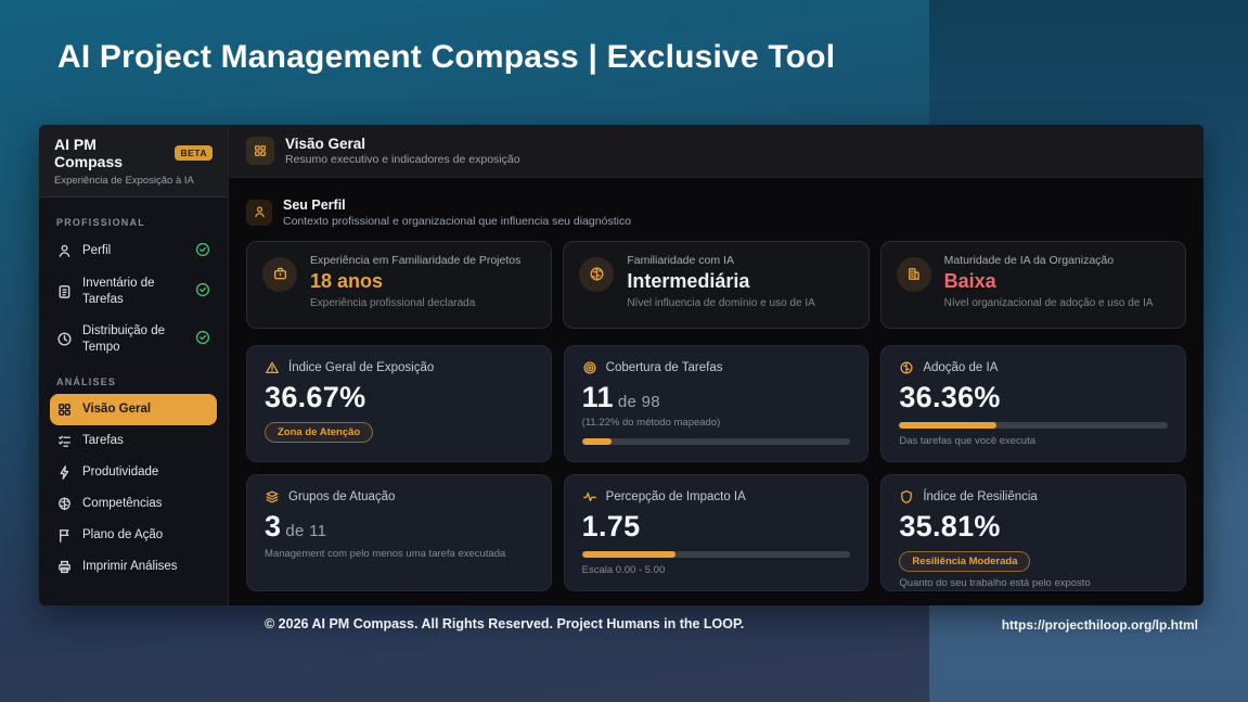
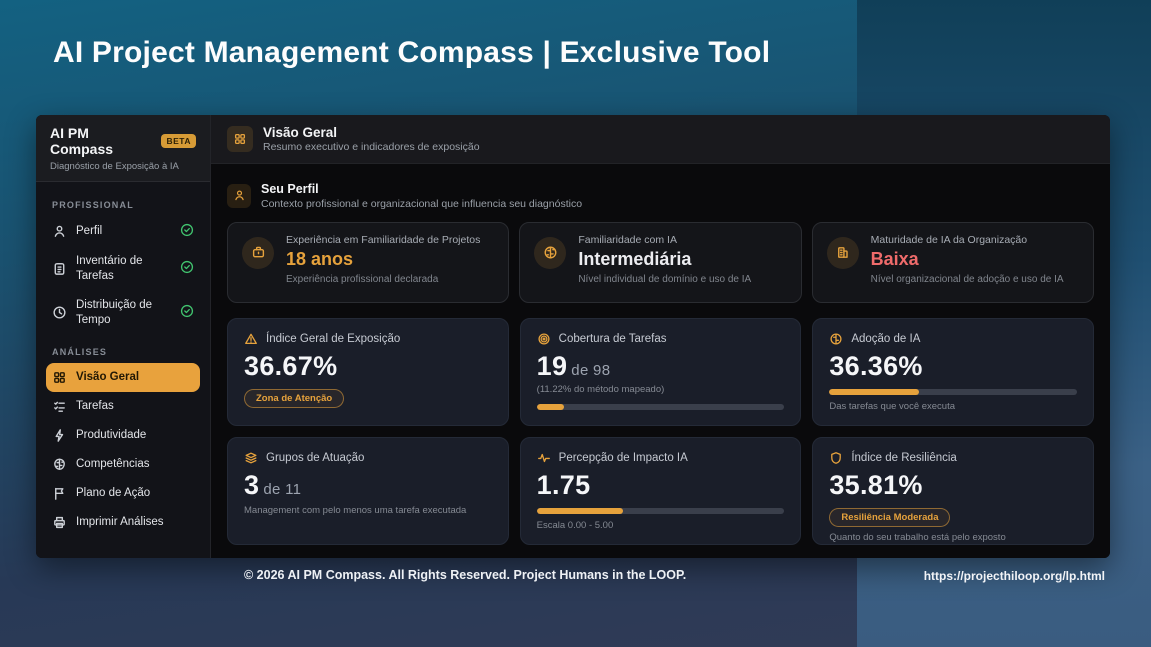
  AI Project Management Compass | Exclusive Tool
  AI PM Compass
  BETA
- Experiência de Exposição à IA
+ Diagnóstico de Exposição à IA
  PROFISSIONAL
  Perfil
  Inventário de Tarefas
  Distribuição de Tempo
  ANÁLISES
  Visão Geral
  Tarefas
  Produtividade
  Competências
  Plano de Ação
  Imprimir Análises
  Visão Geral
  Resumo executivo e indicadores de exposição
  Seu Perfil
  Contexto profissional e organizacional que influencia seu diagnóstico
  Experiência em Familiaridade de Projetos
  18 anos
  Experiência profissional declarada
  Familiaridade com IA
  Intermediária
- Nível influencia de domínio e uso de IA
+ Nível individual de domínio e uso de IA
  Maturidade de IA da Organização
  Baixa
  Nível organizacional de adoção e uso de IA
  Índice Geral de Exposição
  36.67%
  Zona de Atenção
  Cobertura de Tarefas
- 11 de 98
+ 19 de 98
  (11.22% do método mapeado)
  Adoção de IA
  36.36%
  Das tarefas que você executa
  Grupos de Atuação
  3 de 11
  Management com pelo menos uma tarefa executada
  Percepção de Impacto IA
  1.75
  Escala 0.00 - 5.00
  Índice de Resiliência
  35.81%
  Resiliência Moderada
  Quanto do seu trabalho está pelo exposto
  © 2026 AI PM Compass. All Rights Reserved. Project Humans in the LOOP.
  https://projecthiloop.org/lp.html
